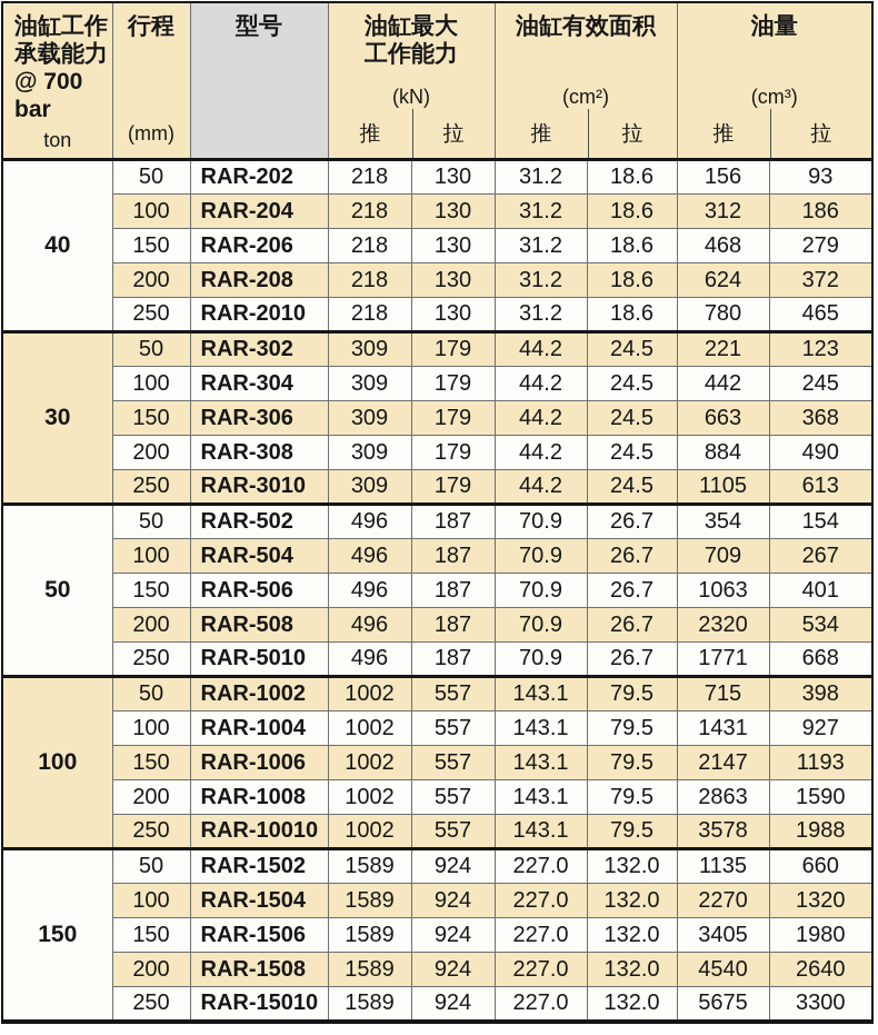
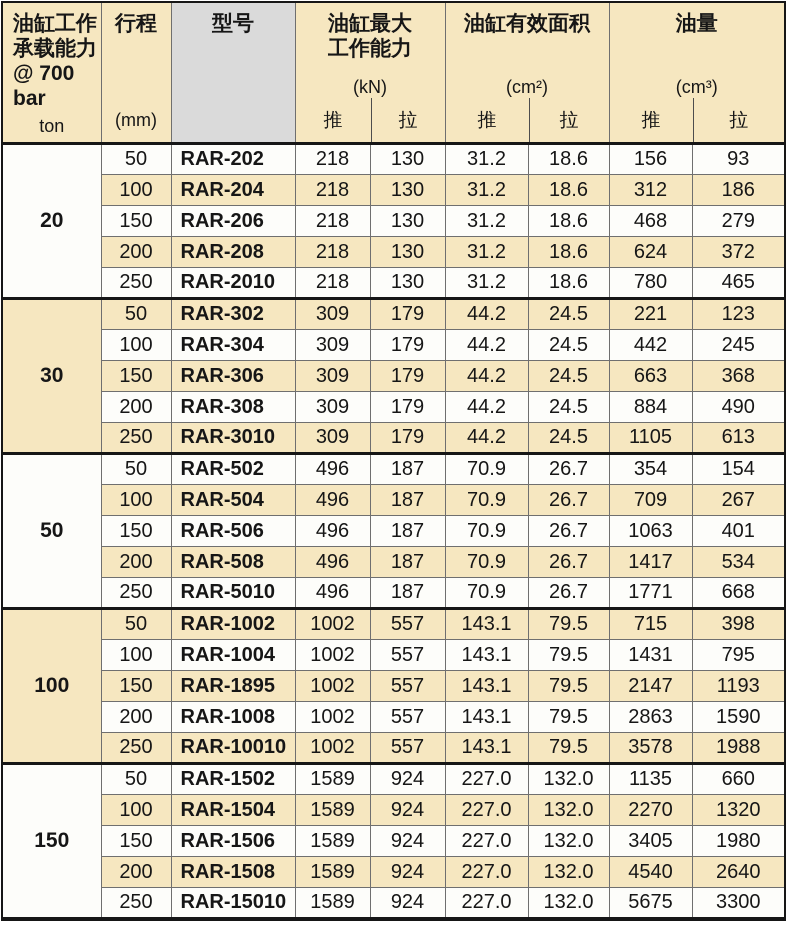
  油缸工作 承载能力 @ 700 bar ton	行程 (mm)	型号	油缸最大 工作能力 (kN) 推 拉	油缸有效面积 (cm²) 推 拉	油量 (cm³) 推 拉
- 40	50	RAR-202	218	130	31.2	18.6	156	93
+ 20	50	RAR-202	218	130	31.2	18.6	156	93
  100	RAR-204	218	130	31.2	18.6	312	186
  150	RAR-206	218	130	31.2	18.6	468	279
  200	RAR-208	218	130	31.2	18.6	624	372
  250	RAR-2010	218	130	31.2	18.6	780	465
  30	50	RAR-302	309	179	44.2	24.5	221	123
  100	RAR-304	309	179	44.2	24.5	442	245
  150	RAR-306	309	179	44.2	24.5	663	368
  200	RAR-308	309	179	44.2	24.5	884	490
  250	RAR-3010	309	179	44.2	24.5	1105	613
  50	50	RAR-502	496	187	70.9	26.7	354	154
  100	RAR-504	496	187	70.9	26.7	709	267
  150	RAR-506	496	187	70.9	26.7	1063	401
- 200	RAR-508	496	187	70.9	26.7	2320	534
+ 200	RAR-508	496	187	70.9	26.7	1417	534
  250	RAR-5010	496	187	70.9	26.7	1771	668
  100	50	RAR-1002	1002	557	143.1	79.5	715	398
- 100	RAR-1004	1002	557	143.1	79.5	1431	927
+ 100	RAR-1004	1002	557	143.1	79.5	1431	795
- 150	RAR-1006	1002	557	143.1	79.5	2147	1193
+ 150	RAR-1895	1002	557	143.1	79.5	2147	1193
  200	RAR-1008	1002	557	143.1	79.5	2863	1590
  250	RAR-10010	1002	557	143.1	79.5	3578	1988
  150	50	RAR-1502	1589	924	227.0	132.0	1135	660
  100	RAR-1504	1589	924	227.0	132.0	2270	1320
  150	RAR-1506	1589	924	227.0	132.0	3405	1980
  200	RAR-1508	1589	924	227.0	132.0	4540	2640
  250	RAR-15010	1589	924	227.0	132.0	5675	3300
